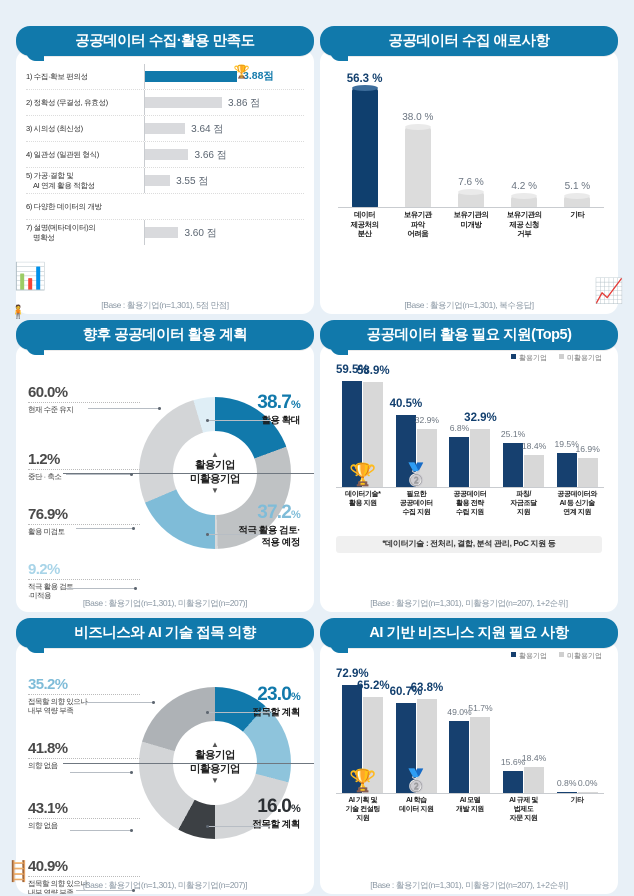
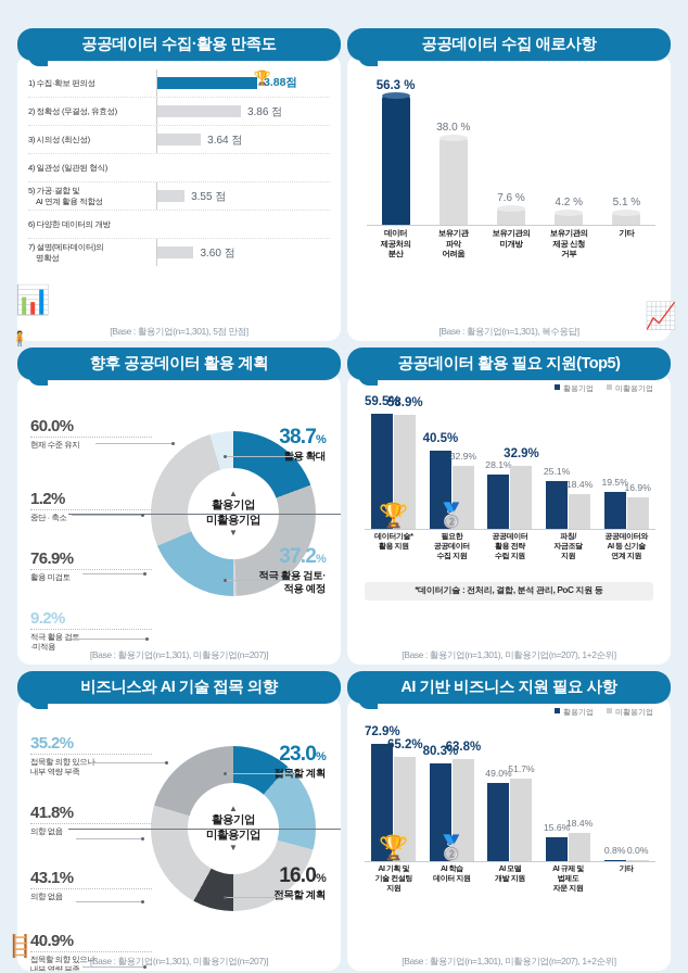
  공공데이터 수집·활용 만족도
  1) 수집·확보 편의성
  3.88점
  🏆
  2) 정확성 (무결성, 유효성)
  3.86 점
  3) 시의성 (최신성)
  3.64 점
  4) 일관성 (일관된 형식)
- 3.66 점
  5) 가공·결합 및
  AI 연계 활용 적합성
  3.55 점
  6) 다양한 데이터의 개방
  7) 설명(메타데이터)의
  명확성
  3.60 점
  [Base : 활용기업(n=1,301), 5점 만점]
  📊
  공공데이터 수집 애로사항
  56.3 %
  38.0 %
  7.6 %
  4.2 %
  5.1 %
  데이터
  제공처의
  분산
  보유기관
  파악
  어려움
  보유기관의
  미개방
  보유기관의
  제공 신청
  거부
  기타
  [Base : 활용기업(n=1,301), 복수응답]
  📈
  향후 공공데이터 활용 계획
  ▲
  활용기업
  미활용기업
  ▼
  60.0%
  현재 수준 유지
  1.2%
  중단 · 축소
  76.9%
  활용 미검토
  9.2%
  적극 활용 검토
  ·미적용
  38.7%
  용 확대
  37.2%
  적극 활용 검토·
  적용 예정
  [Base : 활용기업(n=1,301), 미활용기업(n=207)]
  🧍
  공공데이터 활용 필요 지원(Top5)
  59.5%
  58.9%
  🏆
  40.5%
  32.9%
  🥈
- 6.8%
+ 28.1%
  32.9%
  25.1%
  18.4%
  19.5%
  16.9%
  데이터기술*
  활용 지원
  필요한
  공공데이터
  수집 지원
  공공데이터
  활용 전략
  수립 지원
  파칭/
  자금조달
  지원
  공공데이터와
  AI 등 신기술
  연계 지원
  *데이터기술 : 전처리, 결합, 분석 관리, PoC 지원 등
  [Base : 활용기업(n=1,301), 미활용기업(n=207), 1+2순위]
  비즈니스와 AI 기술 접목 의향
  ▲
  활용기업
  미활용기업
  ▼
  35.2%
  접목할 의향 있으
  내부 역량 부족
  41.8%
  의향 없음
  43.1%
  의향 없음
  40.9%
  접목할 의향 있으나
  내부 역량 부족
  23.0%
  16.0%
  접목할 계획
  [Base : 활용기업(n=1,301), 미활용기업(n=207)]
  🪜
  AI 기반 비즈니스 지원 필요 사항
  72.9%
  65.2%
  🏆
- 60.7%
+ 80.3%
  63.8%
  🥈
  49.0%
  51.7%
  15.6%
  18.4%
  0.8%
  0.0%
  AI 기획 및
  기술 컨설팅
  지원
  AI 학습
  데이터 지원
  AI 모델
  개발 지원
  AI 규제 및
  법제도
  자문 지원
  기타
  [Base : 활용기업(n=1,301), 미활용기업(n=207), 1+2순위]
